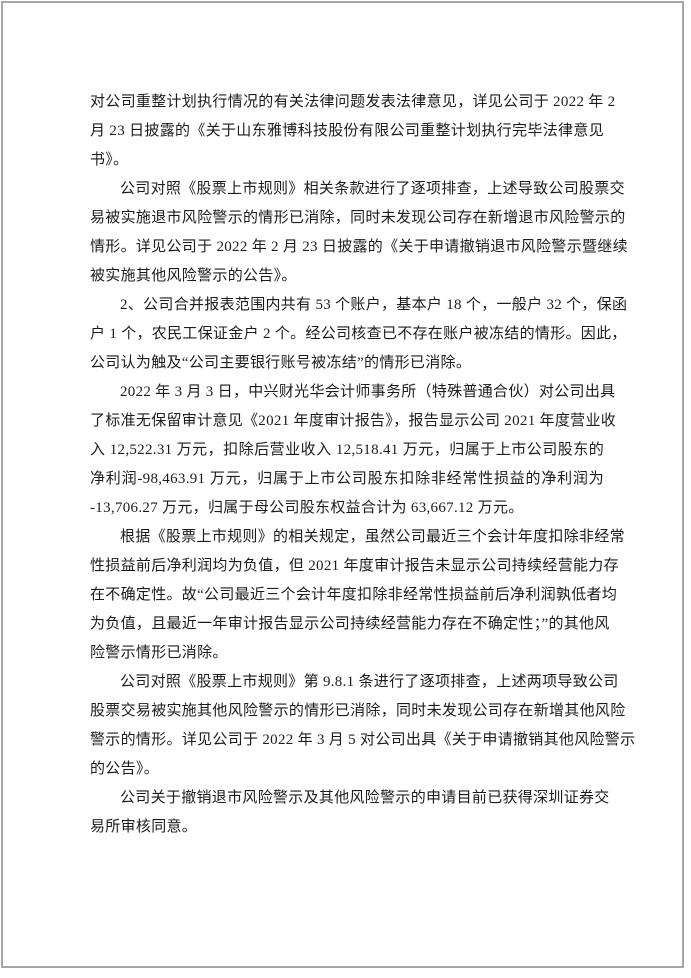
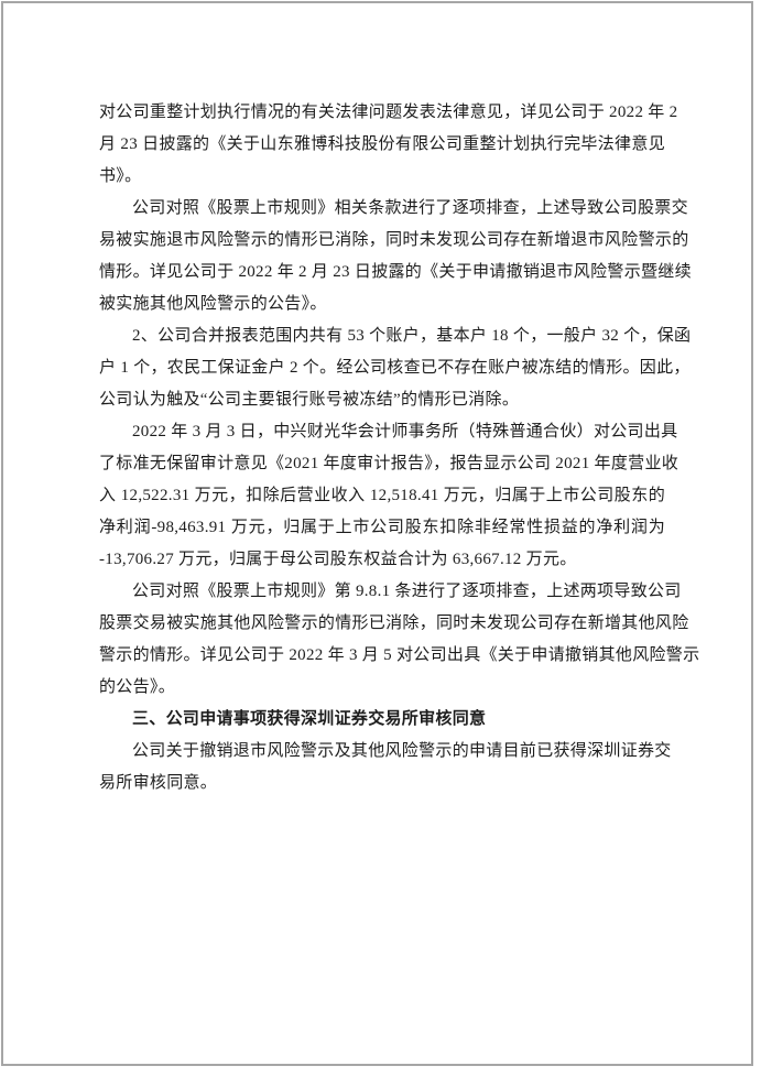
  对公司重整计划执行情况的有关法律问题发表法律意见，详见公司于 2022 年 2
  月 23 日披露的《关于山东雅博科技股份有限公司重整计划执行完毕法律意见
  书》。
  公司对照《股票上市规则》相关条款进行了逐项排查，上述导致公司股票交
  易被实施退市风险警示的情形已消除，同时未发现公司存在新增退市风险警示的
  情形。详见公司于 2022 年 2 月 23 日披露的《关于申请撤销退市风险警示暨继续
  被实施其他风险警示的公告》。
  2、公司合并报表范围内共有 53 个账户，基本户 18 个，一般户 32 个，保函
  户 1 个，农民工保证金户 2 个。经公司核查已不存在账户被冻结的情形。因此，
  公司认为触及“公司主要银行账号被冻结”的情形已消除。
  2022 年 3 月 3 日，中兴财光华会计师事务所（特殊普通合伙）对公司出具
  了标准无保留审计意见《2021 年度审计报告》，报告显示公司 2021 年度营业收
  入 12,522.31 万元，扣除后营业收入 12,518.41 万元，归属于上市公司股东的
  净利润-98,463.91 万元，归属于上市公司股东扣除非经常性损益的净利润为
  -13,706.27 万元，归属于母公司股东权益合计为 63,667.12 万元。
- 根据《股票上市规则》的相关规定，虽然公司最近三个会计年度扣除非经常
- 性损益前后净利润均为负值，但 2021 年度审计报告未显示公司持续经营能力存
- 在不确定性。故“公司最近三个会计年度扣除非经常性损益前后净利润孰低者均
- 为负值，且最近一年审计报告显示公司持续经营能力存在不确定性；”的其他风
- 险警示情形已消除。
  公司对照《股票上市规则》第 9.8.1 条进行了逐项排查，上述两项导致公司
  股票交易被实施其他风险警示的情形已消除，同时未发现公司存在新增其他风险
  警示的情形。详见公司于 2022 年 3 月 5 对公司出具《关于申请撤销其他风险警示
  的公告》。
+ 三、公司申请事项获得深圳证券交易所审核同意
  公司关于撤销退市风险警示及其他风险警示的申请目前已获得深圳证券交
  易所审核同意。
